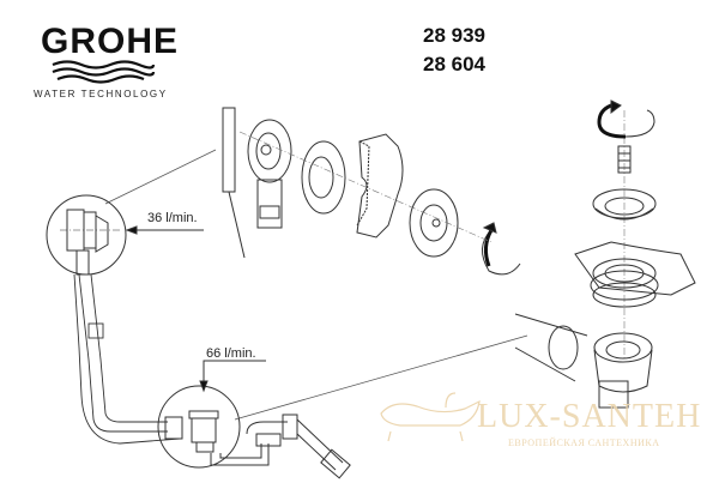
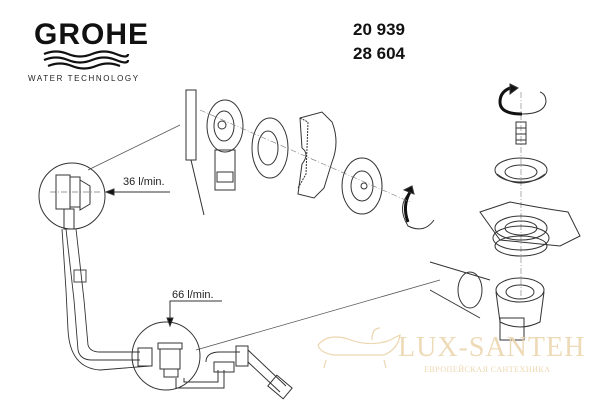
  GROHE
  WATER TECHNOLOGY
- 28 939
+ 20 939
  28 604
  36 l/min.
  66 l/min.
  LUX-SANTEH
  ЕВРОПЕЙСКАЯ САНТЕХНИКА
